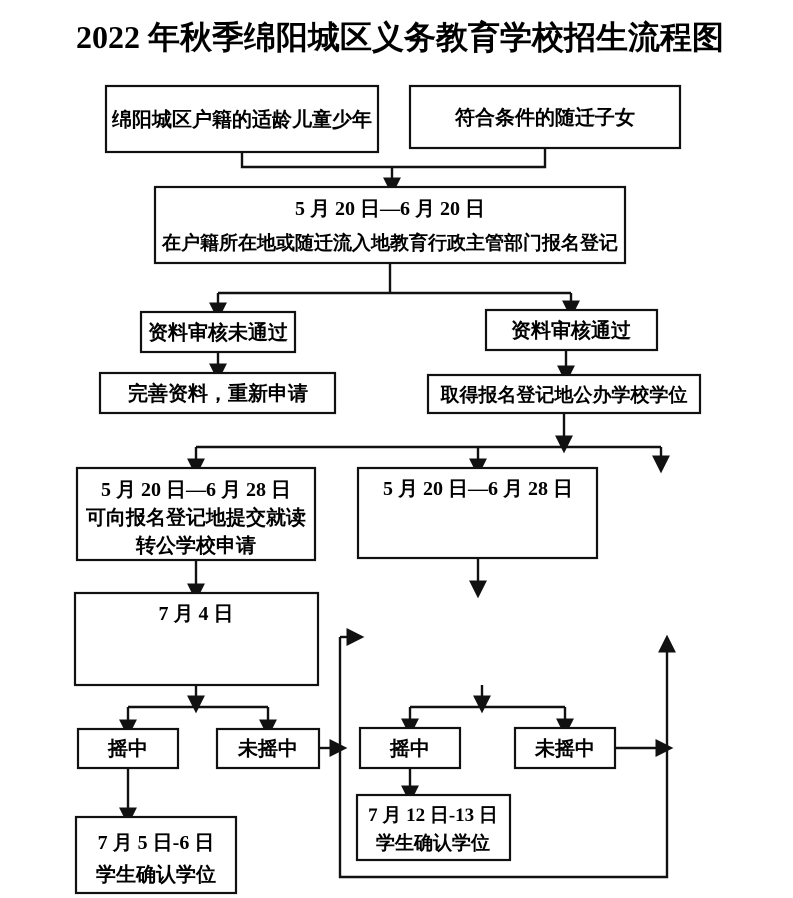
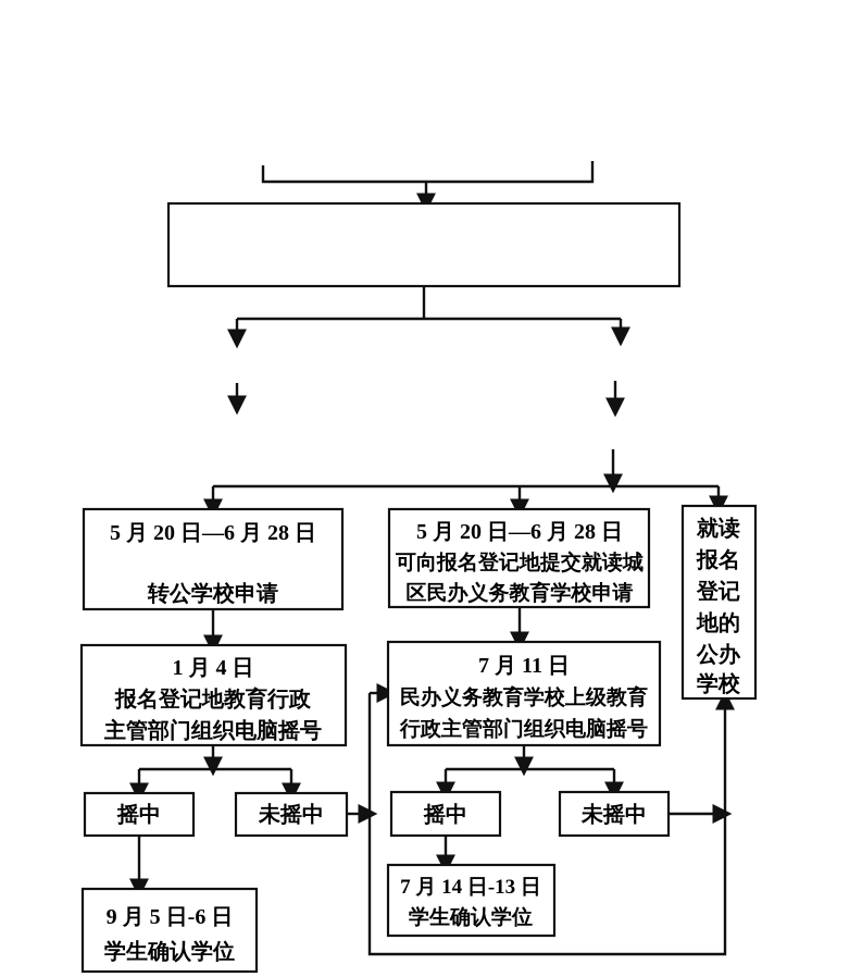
- 2022 年秋季绵阳城区义务教育学校招生流程图
- 绵阳城区户籍的适龄儿童少年
- 符合条件的随迁子女
- 5 月 20 日—6 月 20 日
- 在户籍所在地或随迁流入地教育行政主管部门报名登记
- 资料审核未通过
- 资料审核通过
- 完善资料，重新申请
- 取得报名登记地公办学校学位
  5 月 20 日—6 月 28 日
- 可向报名登记地提交就读
  转公学校申请
  5 月 20 日—6 月 28 日
+ 可向报名登记地提交就读城
+ 区民办义务教育学校申请
+ 就读
+ 报名
+ 登记
+ 地的
+ 公办
+ 学校
- 7 月 4 日
+ 1 月 4 日
+ 报名登记地教育行政
+ 主管部门组织电脑摇号
+ 7 月 11 日
+ 民办义务教育学校上级教育
+ 行政主管部门组织电脑摇号
  摇中
  未摇中
  摇中
  未摇中
- 7 月 5 日-6 日
+ 9 月 5 日-6 日
  学生确认学位
- 7 月 12 日-13 日
+ 7 月 14 日-13 日
  学生确认学位
